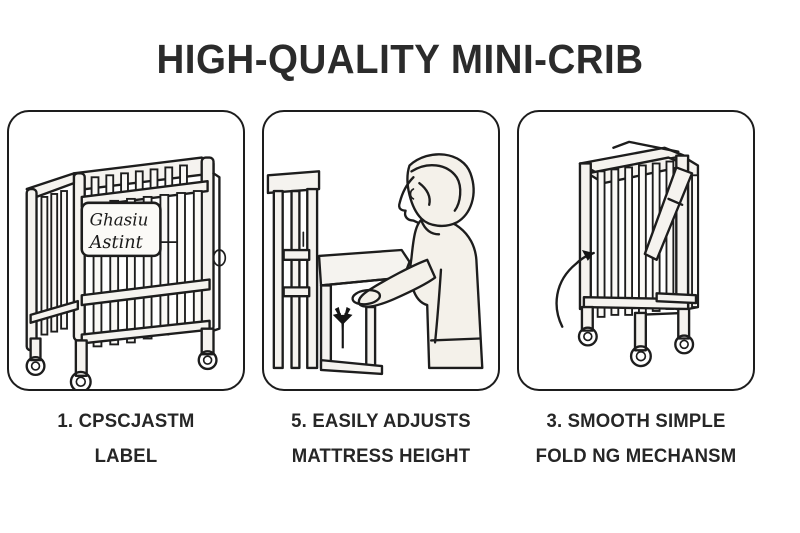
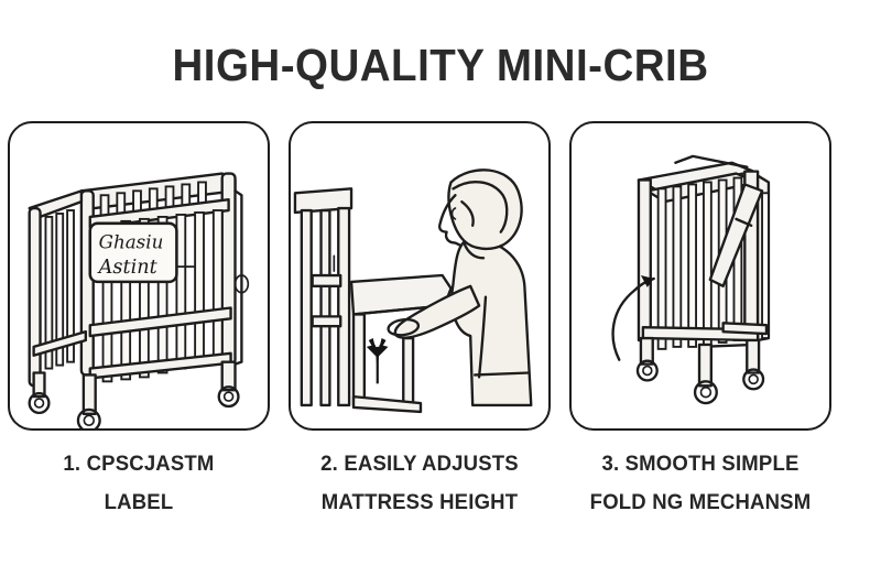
  HIGH-QUALITY MINI-CRIB
  Ghasiu
  Astint
  1. CPSCJASTM
  LABEL
- 5. EASILY ADJUSTS
+ 2. EASILY ADJUSTS
  MATTRESS HEIGHT
  3. SMOOTH SIMPLE
  FOLD NG MECHANSM
